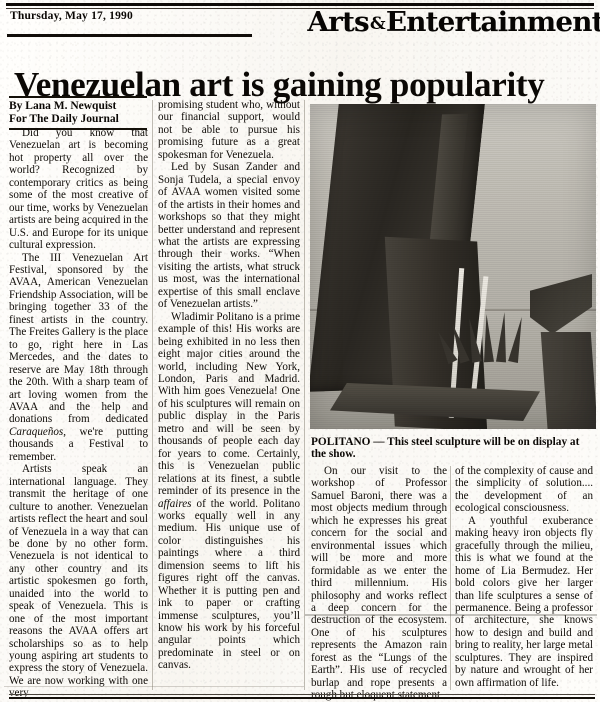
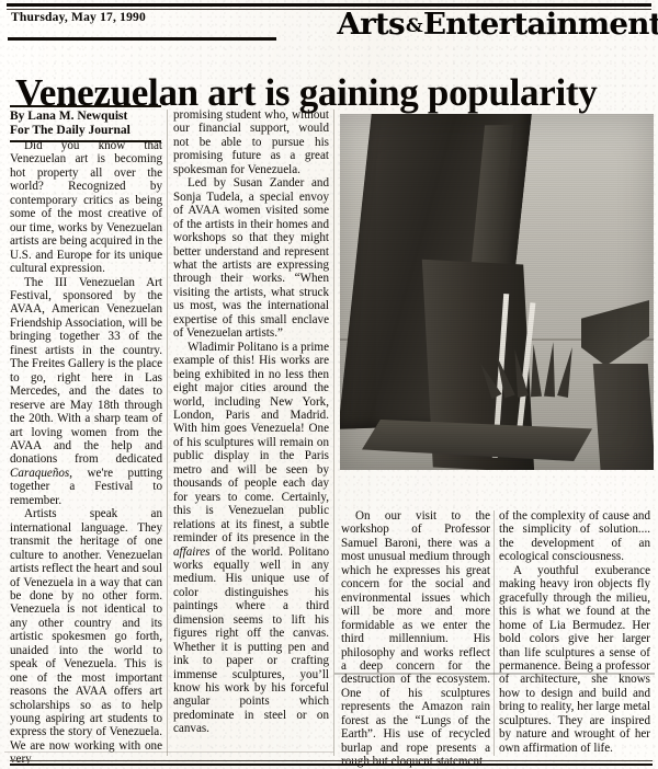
  Thursday, May 17, 1990
  Arts&Entertainment
  Venezuelan art is gaining popularity
  By Lana M. Newquist
  For The Daily Journal
  Did you know that Venezuelan art is becoming hot property all over the world? Recognized by contemporary critics as being some of the most creative of our time, works by Venezuelan artists are being acquired in the U.S. and Europe for its unique cultural expression.
- The III Venezuelan Art Festival, sponsored by the AVAA, American Venezuelan Friendship Association, will be bringing together 33 of the finest artists in the country. The Freites Gallery is the place to go, right here in Las Mercedes, and the dates to reserve are May 18th through the 20th. With a sharp team of art loving women from the AVAA and the help and donations from dedicated Caraqueños, we're putting thousands a Festival to remember.
+ The III Venezuelan Art Festival, sponsored by the AVAA, American Venezuelan Friendship Association, will be bringing together 33 of the finest artists in the country. The Freites Gallery is the place to go, right here in Las Mercedes, and the dates to reserve are May 18th through the 20th. With a sharp team of art loving women from the AVAA and the help and donations from dedicated Caraqueños, we're putting together a Festival to remember.
  Artists speak an international language. They transmit the heritage of one culture to another. Venezuelan artists reflect the heart and soul of Venezuela in a way that can be done by no other form. Venezuela is not identical to any other country and its artistic spokesmen go forth, unaided into the world to speak of Venezuela. This is one of the most important reasons the AVAA offers art scholarships so as to help young aspiring art students to express the story of Venezuela. We are now working with one
  promising student who, without our financial support, would not be able to pursue his promising future as a great spokesman for Venezuela.
  Led by Susan Zander and Sonja Tudela, a special envoy of AVAA women visited some of the artists in their homes and workshops so that they might better understand and represent what the artists are expressing through their works. “When visiting the artists, what struck us most, was the international expertise of this small enclave of Venezuelan artists.”
  Wladimir Politano is a prime example of this! His works are being exhibited in no less then eight major cities around the world, including New York, London, Paris and Madrid. With him goes Venezuela! One of his sculptures will remain on public display in the Paris metro and will be seen by thousands of people each day for years to come. Certainly, this is Venezuelan public relations at its finest, a subtle reminder of its presence in the affaires of the world. Politano works equally well in any medium. His unique use of color distinguishes his paintings where a third dimension seems to lift his figures right off the canvas. Whether it is putting pen and ink to paper or crafting immense sculptures, you’ll know his work by his forceful angular points which predominate in steel or on canvas.
- POLITANO — This steel sculpture will be on display at the show.
- On our visit to the workshop of Professor Samuel Baroni, there was a most objects medium through which he expresses his great concern for the social and environmental issues which will be more and more formidable as we enter the third millennium. His philosophy and works reflect a deep concern for the destruction of the ecosystem. One of his sculptures represents the Amazon rain forest as the “Lungs of the Earth”. His use of recycled burlap and rope presents a rough but eloquent statement
+ On our visit to the workshop of Professor Samuel Baroni, there was a most unusual medium through which he expresses his great concern for the social and environmental issues which will be more and more formidable as we enter the third millennium. His philosophy and works reflect a deep concern for the destruction of the ecosystem. One of his sculptures represents the Amazon rain forest as the “Lungs of the Earth”. His use of recycled burlap and rope presents a rough but eloquent statement
  of the complexity of cause and the simplicity of solution.... the development of an ecological consciousness.
  A youthful exuberance making heavy iron objects fly gracefully through the milieu, this is what we found at the home of Lia Bermudez. Her bold colors give her larger than life sculptures a sense of permanence. Being a professor of architecture, she knows how to design and build and bring to reality, her large metal sculptures. They are inspired by nature and wrought of her own affirmation of life.
